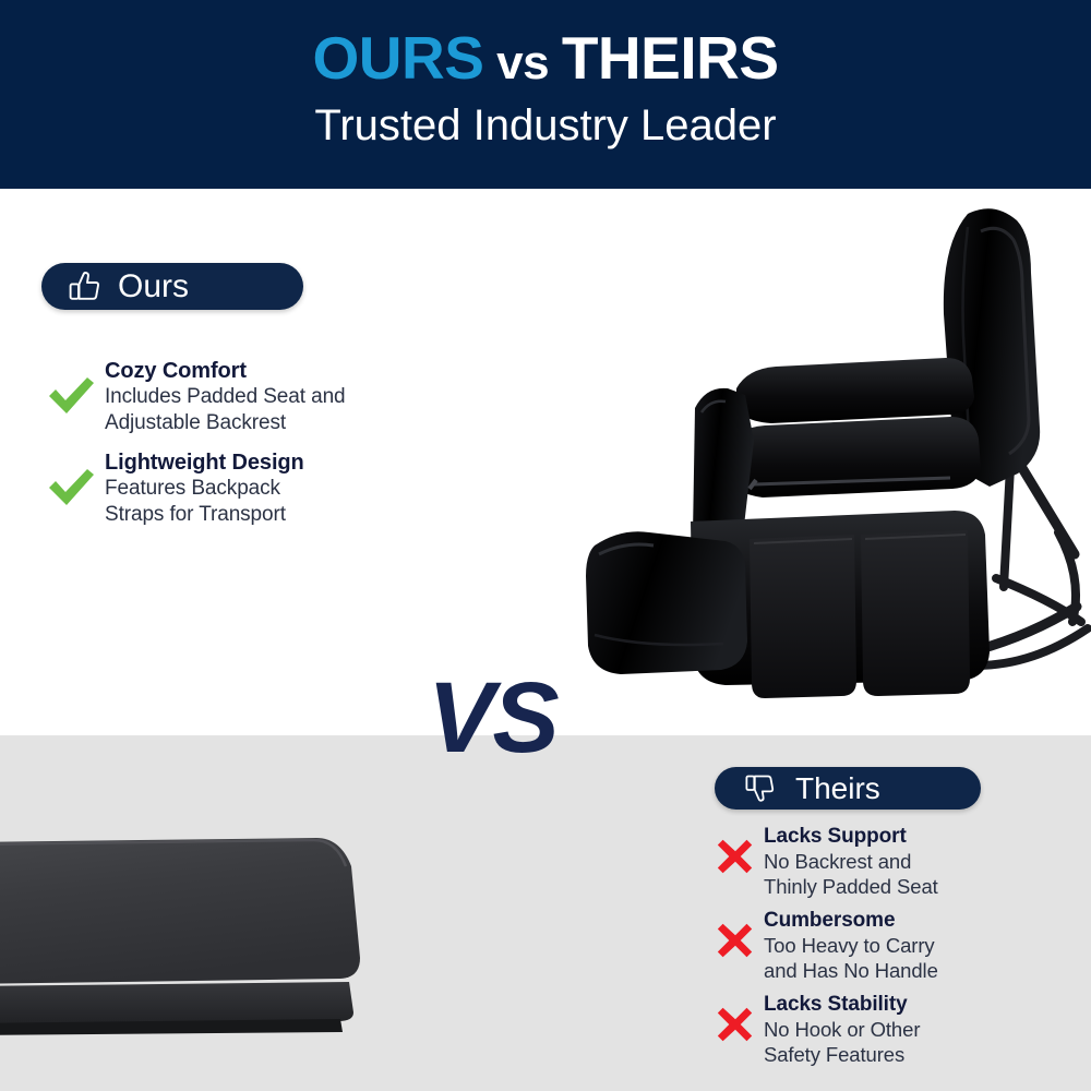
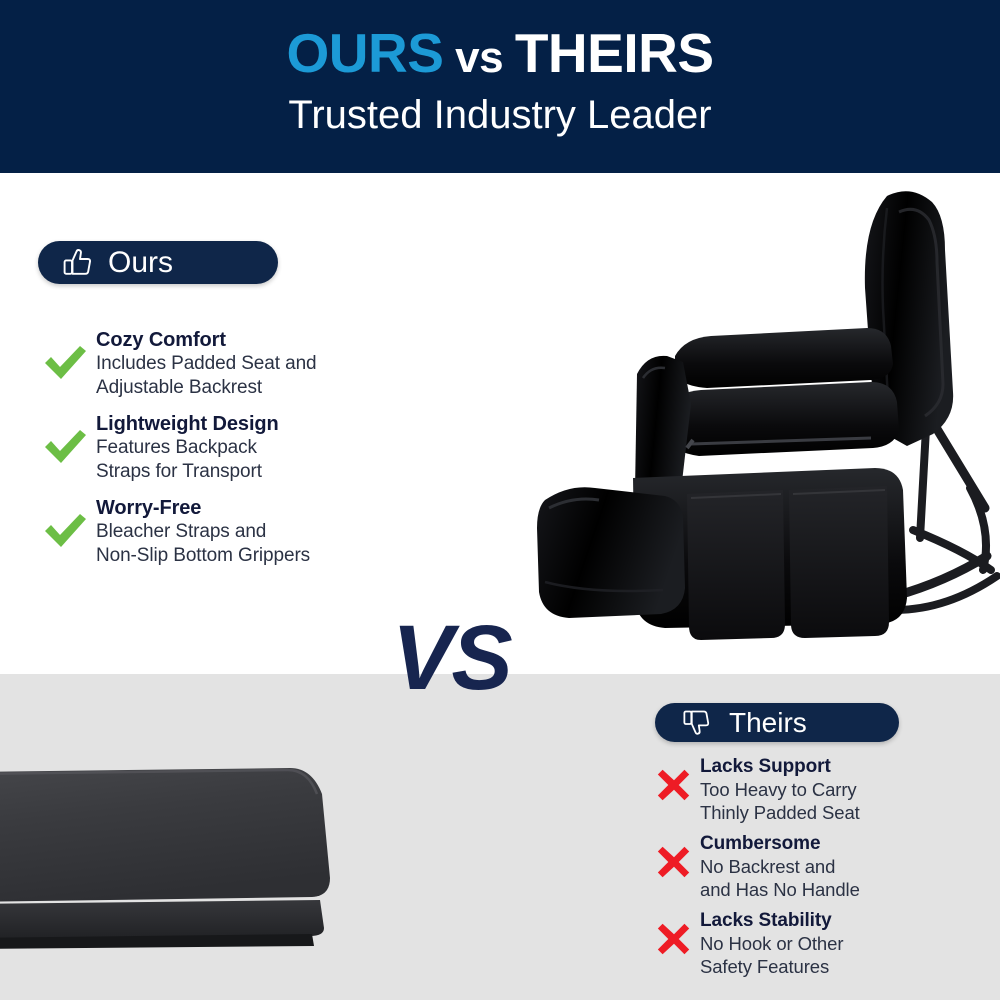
  OURS vs THEIRS
  Trusted Industry Leader
  VS
  Ours
  Cozy Comfort
  Includes Padded Seat and
  Adjustable Backrest
  Lightweight Design
  Features Backpack
  Straps for Transport
+ Worry-Free
+ Bleacher Straps and
+ Non-Slip Bottom Grippers
  Theirs
  Lacks Support
- No Backrest and
+ Too Heavy to Carry
  Thinly Padded Seat
  Cumbersome
- Too Heavy to Carry
+ No Backrest and
  and Has No Handle
  Lacks Stability
  No Hook or Other
  Safety Features
